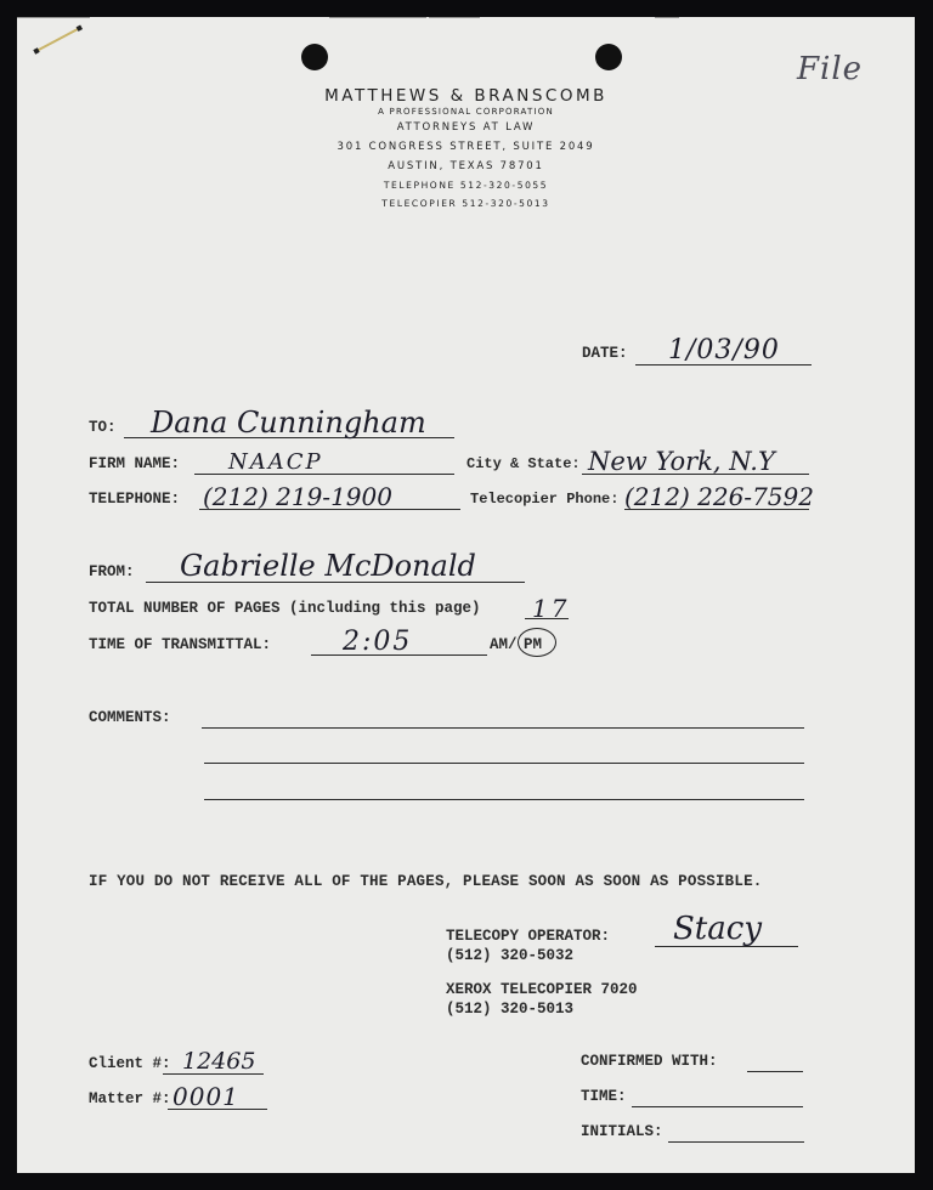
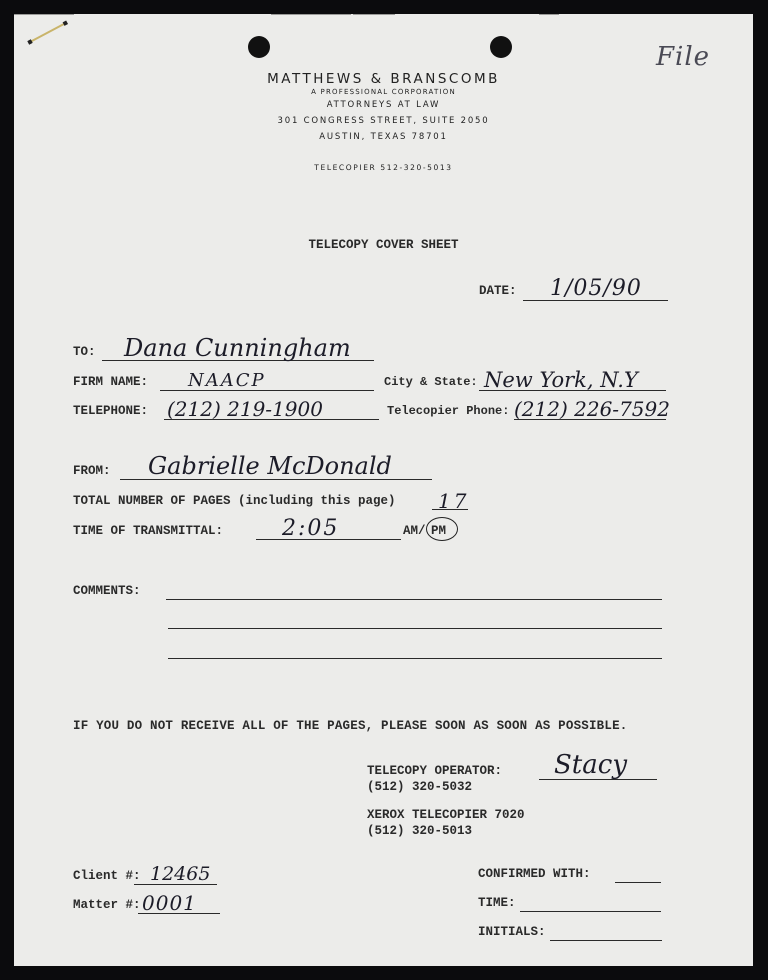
  File
  MATTHEWS & BRANSCOMB
  A PROFESSIONAL CORPORATION
  ATTORNEYS AT LAW
- 301 CONGRESS STREET, SUITE 2049
+ 301 CONGRESS STREET, SUITE 2050
  AUSTIN, TEXAS 78701
- TELEPHONE 512-320-5055
  TELECOPIER 512-320-5013
+ TELECOPY COVER SHEET
  DATE:
- 1/03/90
+ 1/05/90
  TO:
  Dana Cunningham
  FIRM NAME:
  NAACP
  City & State:
  New York, N.Y
  TELEPHONE:
  (212) 219-1900
  Telecopier Phone:
  (212) 226-7592
  FROM:
  Gabrielle McDonald
  TOTAL NUMBER OF PAGES (including this page)
  17
  TIME OF TRANSMITTAL:
  2:05
  AM/
  PM
  COMMENTS:
  IF YOU DO NOT RECEIVE ALL OF THE PAGES, PLEASE SOON AS SOON AS POSSIBLE.
  TELECOPY OPERATOR:
  Stacy
  (512) 320-5032
  XEROX TELECOPIER 7020
  (512) 320-5013
  Client #:
  12465
  Matter #:
  0001
  CONFIRMED WITH:
  TIME:
  INITIALS:
